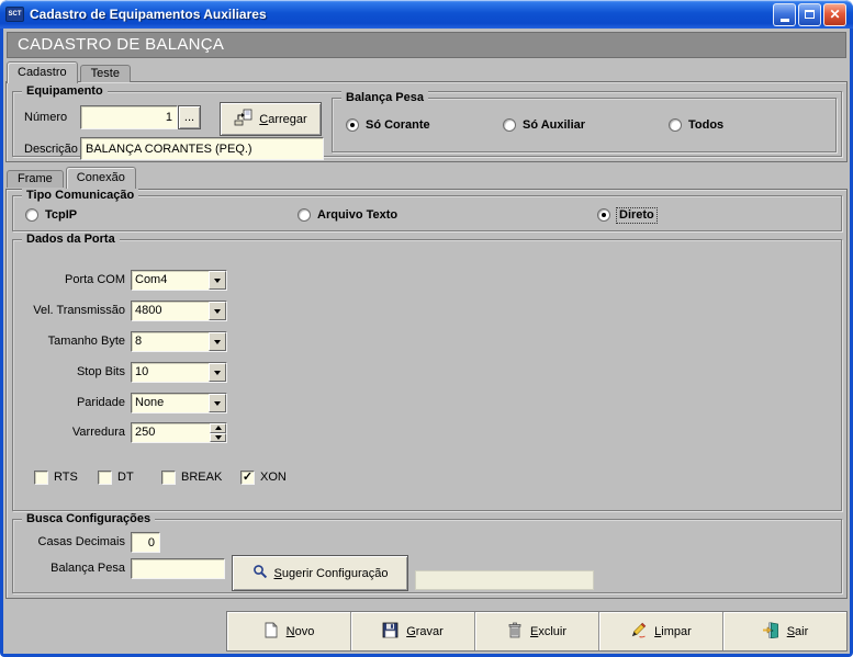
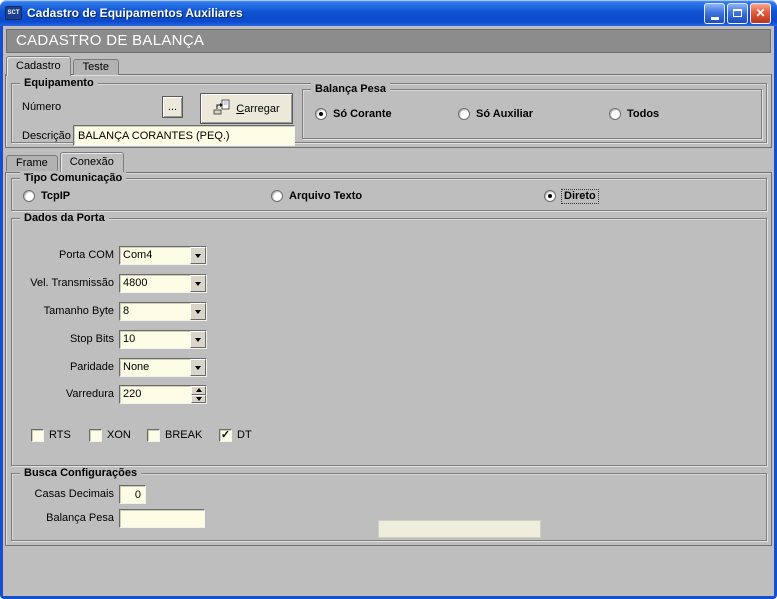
  Cadastro de Equipamentos Auxiliares
  ✕
  CADASTRO DE BALANÇA
  Cadastro
  Teste
  Equipamento
  Número
- 1
  ...
  Carregar
  Descrição
  BALANÇA CORANTES (PEQ.)
  Balança Pesa
  Só Corante
  Só Auxiliar
  Todos
  Frame
  Conexão
  Tipo Comunicação
  TcpIP
  Arquivo Texto
  Direto
  Dados da Porta
  Porta COM
  Com4
  Vel. Transmissão
  4800
  Tamanho Byte
  8
  Stop Bits
  10
  Paridade
  None
  Varredura
- 250
+ 220
  RTS
- DT
+ XON
  BREAK
  ✓
- XON
+ DT
  Busca Configurações
  Casas Decimais
  0
  Balança Pesa
- Sugerir Configuração
- Novo
- Gravar
- Excluir
- Limpar
- Sair
